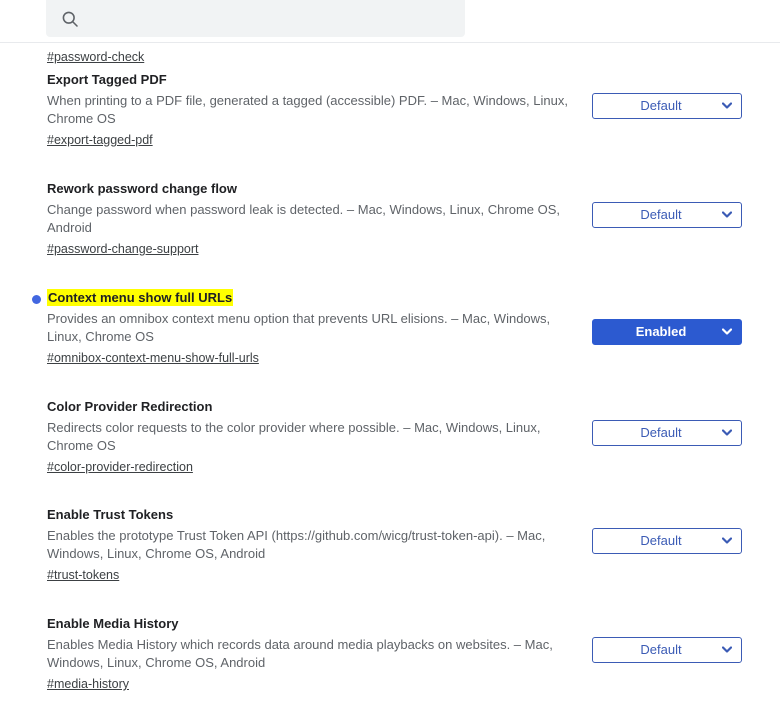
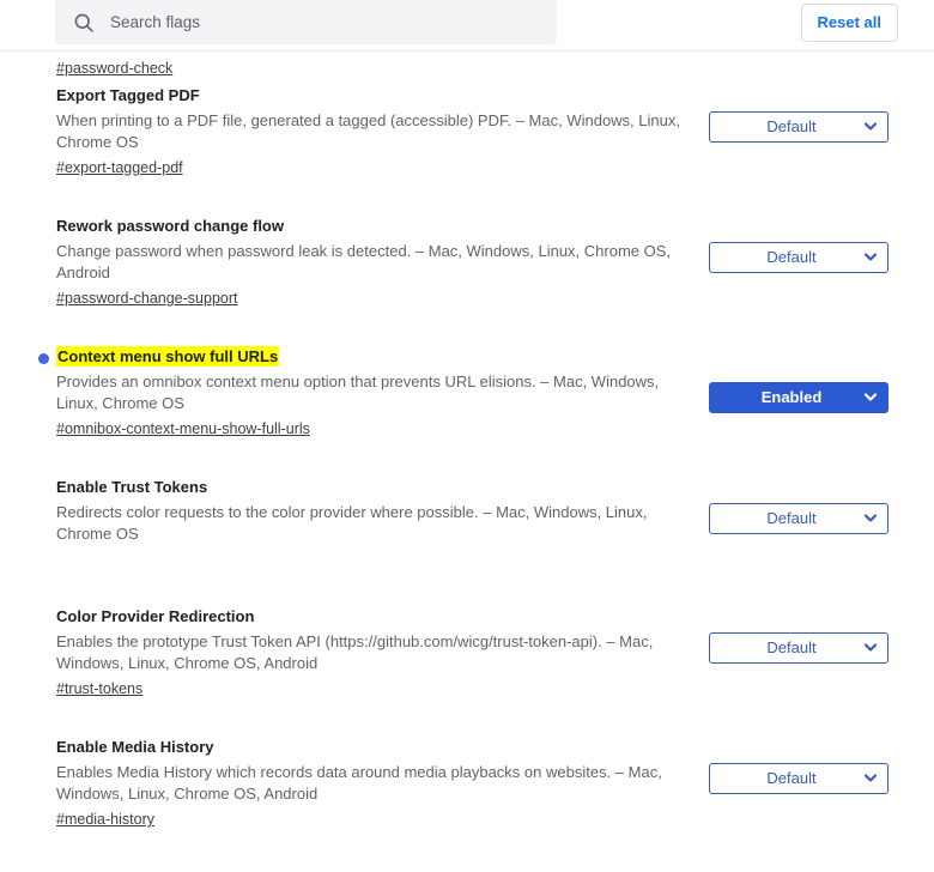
+ Search flags
+ Reset all
  #password-check
  Export Tagged PDF
  When printing to a PDF file, generated a tagged (accessible) PDF. – Mac, Windows, Linux, Chrome OS
  #export-tagged-pdf
  Default
  Rework password change flow
  Change password when password leak is detected. – Mac, Windows, Linux, Chrome OS, Android
  #password-change-support
  Default
  Context menu show full URLs
  Provides an omnibox context menu option that prevents URL elisions. – Mac, Windows, Linux, Chrome OS
  #omnibox-context-menu-show-full-urls
  Enabled
- Color Provider Redirection
+ Enable Trust Tokens
  Redirects color requests to the color provider where possible. – Mac, Windows, Linux, Chrome OS
- #color-provider-redirection
  Default
- Enable Trust Tokens
+ Color Provider Redirection
  Enables the prototype Trust Token API (https://github.com/wicg/trust-token-api). – Mac, Windows, Linux, Chrome OS, Android
  #trust-tokens
  Default
  Enable Media History
  Enables Media History which records data around media playbacks on websites. – Mac, Windows, Linux, Chrome OS, Android
  #media-history
  Default
